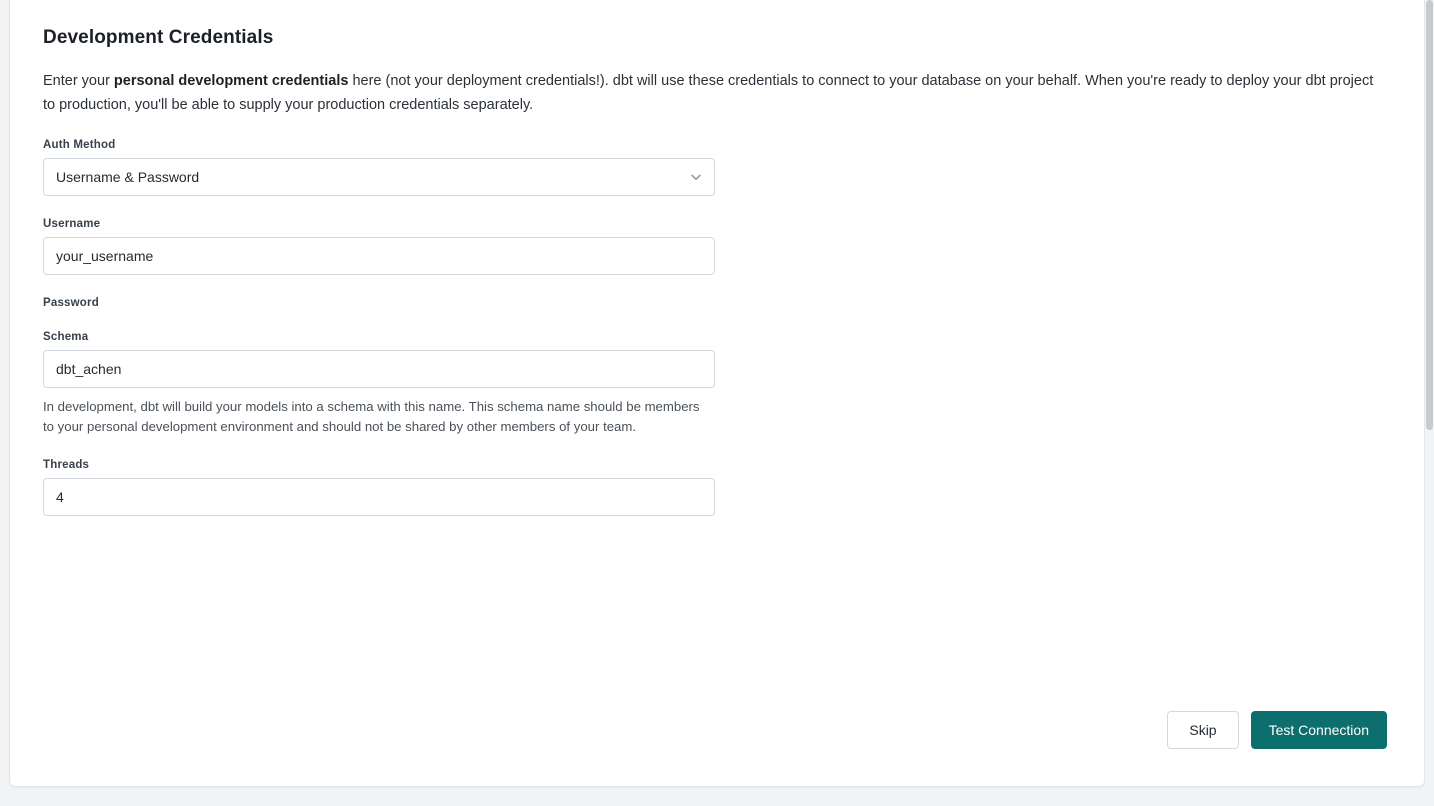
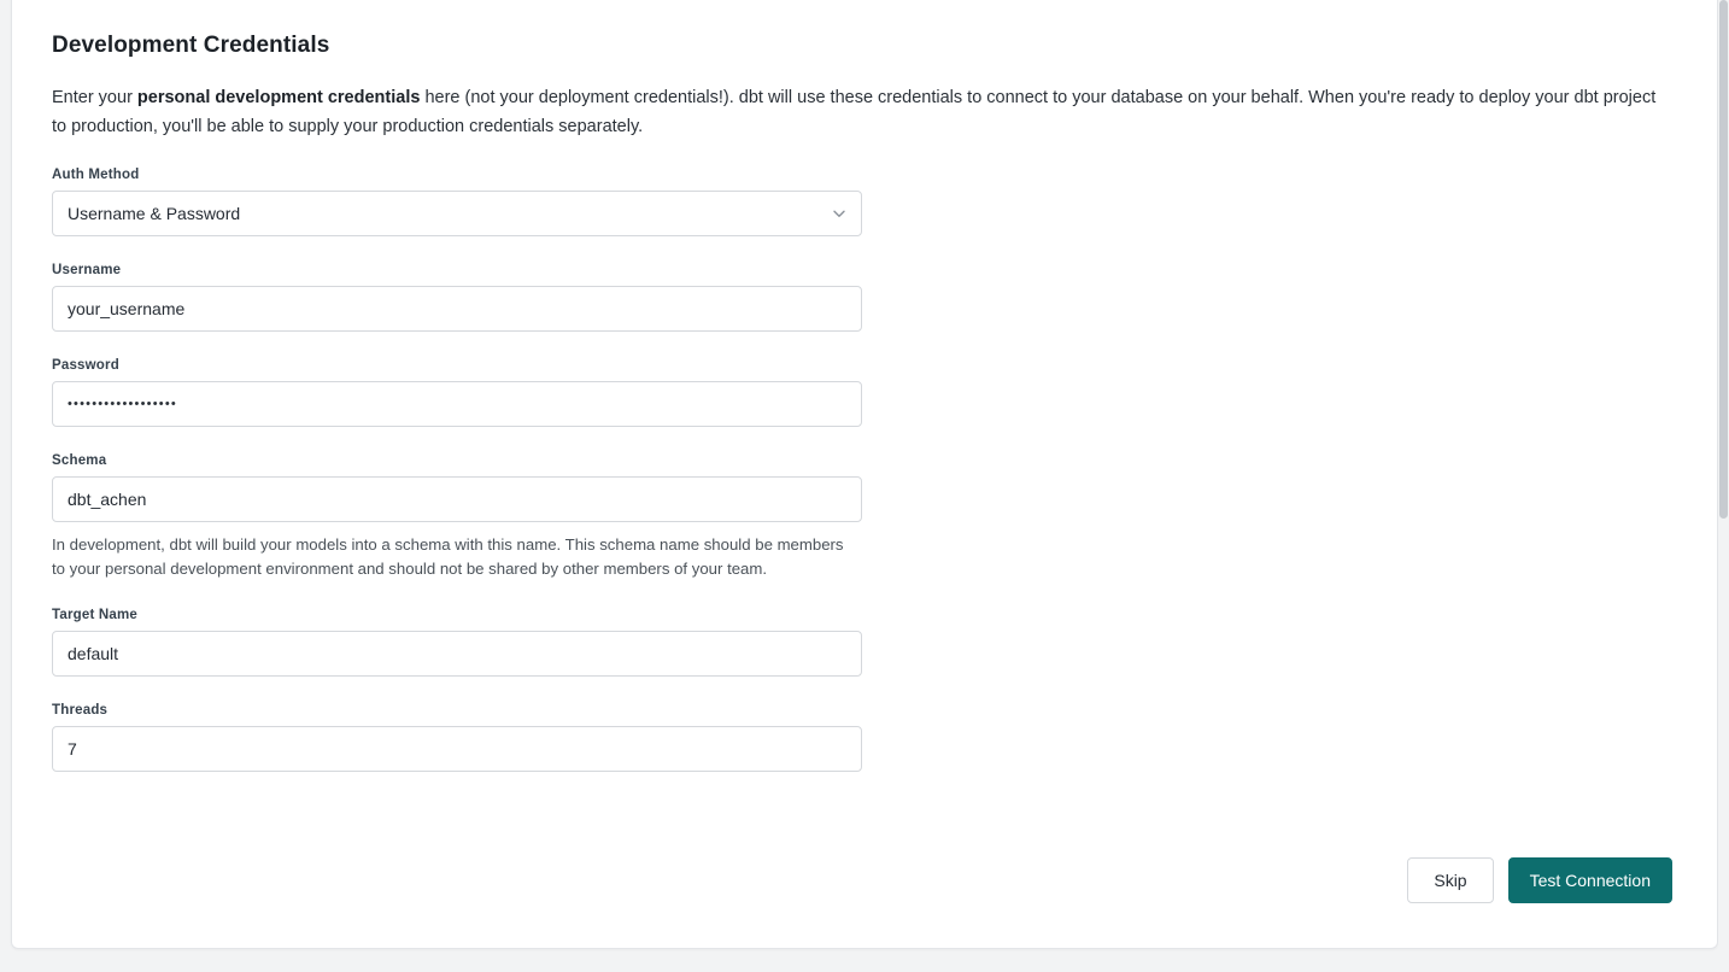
  Development Credentials
  Enter your personal development credentials here (not your deployment credentials!). dbt will use these credentials to connect to your database on your behalf. When you're ready to deploy your dbt project to production, you'll be able to supply your production credentials separately.
  Auth Method
  Username & Password
  Username
  your_username
  Password
+ ••••••••••••••••••
  Schema
  dbt_achen
  In development, dbt will build your models into a schema with this name. This schema name should be members to your personal development environment and should not be shared by other members of your team.
+ Target Name
+ default
  Threads
- 4
+ 7
  Skip
  Test Connection
